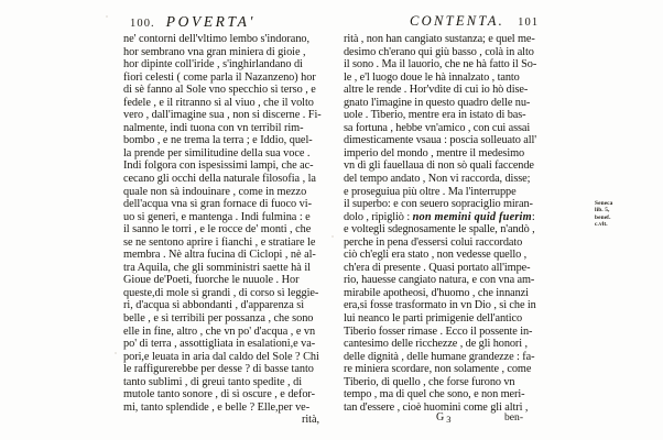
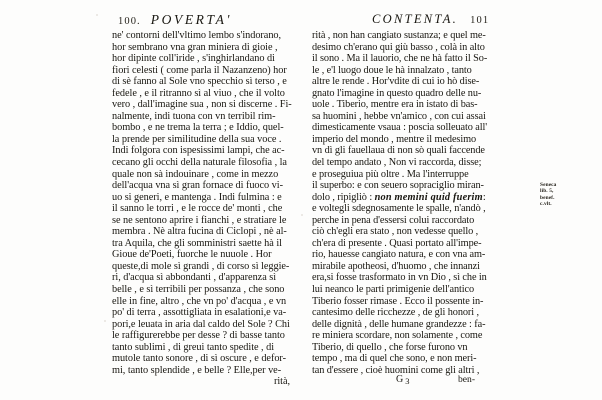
  100.
  POVERTA'
  CONTENTA.
  101
  ne' contorni dell'vltimo lembo s'indorano,
  hor sembrano vna gran miniera di gioie ,
  hor dipinte coll'iride , s'inghirlandano di
  fiori celesti ( come parla il Nazanzeno) hor
  di sè fanno al Sole vno specchio sì terso , e
  fedele , e il ritranno sì al viuo , che il volto
  vero , dall'imagine sua , non si discerne . Fi-
  nalmente, indi tuona con vn terribil rim-
  bombo , e ne trema la terra ; e Iddio, quel-
  la prende per similitudine della sua voce .
  Indi folgora con ispesissimi lampi, che ac-
  cecano gli occhi della naturale filosofia , la
  quale non sà indouinare , come in mezzo
  dell'acqua vna sì gran fornace di fuoco vi-
  uo si generi, e mantenga . Indi fulmina : e
  il sanno le torri , e le rocce de' monti , che
  se ne sentono aprire i fianchi , e stratiare le
  membra . Nè altra fucina di Ciclopi , nè al-
  tra Aquila, che gli somministri saette hà il
  Gioue de'Poeti, fuorche le nuuole . Hor
  queste,di mole sì grandi , di corso sì leggie-
  ri, d'acqua sì abbondanti , d'apparenza sì
  belle , e sì terribili per possanza , che sono
  elle in fine, altro , che vn po' d'acqua , e vn
  po' di terra , assottigliata in esalationi,e va-
  pori,e leuata in aria dal caldo del Sole ? Chi
  le raffigurerebbe per desse ? di basse tanto
  tanto sublimi , di greui tanto spedite , di
  mutole tanto sonore , di sì oscure , e defor-
  mi, tanto splendide , e belle ? Elle,per ve-
  rità,
  rità , non han cangiato sustanza; e quel me-
  desimo ch'erano qui giù basso , colà in alto
  il sono . Ma il lauorio, che ne hà fatto il So-
  le , e'l luogo doue le hà innalzato , tanto
  altre le rende . Hor'vdite di cui io hò dise-
  gnato l'imagine in questo quadro delle nu-
  uole . Tiberio, mentre era in istato di bas-
- sa fortuna , hebbe vn'amico , con cui assai
+ sa huomini , hebbe vn'amico , con cui assai
  dimesticamente vsaua : poscia solleuato all'
  imperio del mondo , mentre il medesimo
  vn dì gli fauellaua di non sò quali faccende
  del tempo andato , Non vi raccorda, disse;
  e proseguiua più oltre . Ma l'interruppe
  il superbo: e con seuero sopraciglio miran-
  dolo , ripigliò : non memini quid fuerim:
  e voltegli sdegnosamente le spalle, n'andò ,
  perche in pena d'essersi colui raccordato
  ciò ch'egli era stato , non vedesse quello ,
  ch'era di presente . Quasi portato all'impe-
  rio, hauesse cangiato natura, e con vna am-
  mirabile apotheosi, d'huomo , che innanzi
  era,si fosse trasformato in vn Dio , sì che in
  lui neanco le parti primigenie dell'antico
  Tiberio fosser rimase . Ecco il possente in-
  cantesimo delle ricchezze , de gli honori ,
  delle dignità , delle humane grandezze : fa-
  re miniera scordare, non solamente , come
  Tiberio, di quello , che forse furono vn
  tempo , ma di quel che sono, e non meri-
  tan d'essere , cioè huomini come gli altri ,
  G3
  ben-
